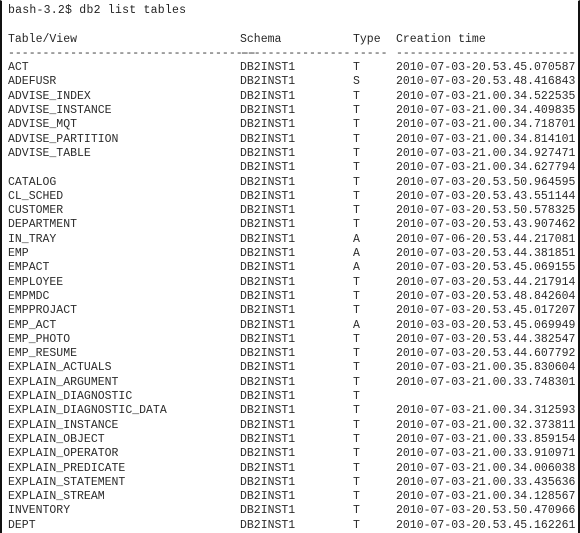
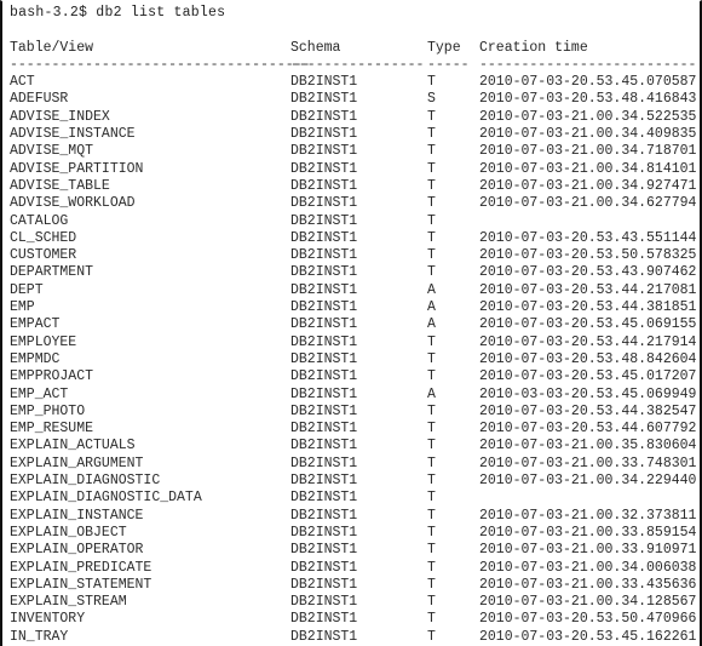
  bash-3.2$ db2 list tables
  Table/View
  Schema
  Type
  Creation time
  ------------------------------------
  ----------------
  -----
  --------------------------
  ACT
  DB2INST1
  T
  2010-07-03-20.53.45.070587
  ADEFUSR
  DB2INST1
  S
  2010-07-03-20.53.48.416843
  ADVISE_INDEX
  DB2INST1
  T
  2010-07-03-21.00.34.522535
  ADVISE_INSTANCE
  DB2INST1
  T
  2010-07-03-21.00.34.409835
  ADVISE_MQT
  DB2INST1
  T
  2010-07-03-21.00.34.718701
  ADVISE_PARTITION
  DB2INST1
  T
  2010-07-03-21.00.34.814101
  ADVISE_TABLE
  DB2INST1
  T
  2010-07-03-21.00.34.927471
+ ADVISE_WORKLOAD
  DB2INST1
  T
  2010-07-03-21.00.34.627794
  CATALOG
  DB2INST1
  T
- 2010-07-03-20.53.50.964595
  CL_SCHED
  DB2INST1
  T
  2010-07-03-20.53.43.551144
  CUSTOMER
  DB2INST1
  T
  2010-07-03-20.53.50.578325
  DEPARTMENT
  DB2INST1
  T
  2010-07-03-20.53.43.907462
- IN_TRAY
+ DEPT
  DB2INST1
  A
- 2010-07-06-20.53.44.217081
+ 2010-07-03-20.53.44.217081
  EMP
  DB2INST1
  A
  2010-07-03-20.53.44.381851
  EMPACT
  DB2INST1
  A
  2010-07-03-20.53.45.069155
  EMPLOYEE
  DB2INST1
  T
  2010-07-03-20.53.44.217914
  EMPMDC
  DB2INST1
  T
  2010-07-03-20.53.48.842604
  EMPPROJACT
  DB2INST1
  T
  2010-07-03-20.53.45.017207
  EMP_ACT
  DB2INST1
  A
  2010-03-03-20.53.45.069949
  EMP_PHOTO
  DB2INST1
  T
  2010-07-03-20.53.44.382547
  EMP_RESUME
  DB2INST1
  T
  2010-07-03-20.53.44.607792
  EXPLAIN_ACTUALS
  DB2INST1
  T
  2010-07-03-21.00.35.830604
  EXPLAIN_ARGUMENT
  DB2INST1
  T
  2010-07-03-21.00.33.748301
  EXPLAIN_DIAGNOSTIC
  DB2INST1
  T
+ 2010-07-03-21.00.34.229440
  EXPLAIN_DIAGNOSTIC_DATA
  DB2INST1
  T
- 2010-07-03-21.00.34.312593
  EXPLAIN_INSTANCE
  DB2INST1
  T
  2010-07-03-21.00.32.373811
  EXPLAIN_OBJECT
  DB2INST1
  T
  2010-07-03-21.00.33.859154
  EXPLAIN_OPERATOR
  DB2INST1
  T
  2010-07-03-21.00.33.910971
  EXPLAIN_PREDICATE
  DB2INST1
  T
  2010-07-03-21.00.34.006038
  EXPLAIN_STATEMENT
  DB2INST1
  T
  2010-07-03-21.00.33.435636
  EXPLAIN_STREAM
  DB2INST1
  T
  2010-07-03-21.00.34.128567
  INVENTORY
  DB2INST1
  T
  2010-07-03-20.53.50.470966
- DEPT
+ IN_TRAY
  DB2INST1
  T
  2010-07-03-20.53.45.162261
